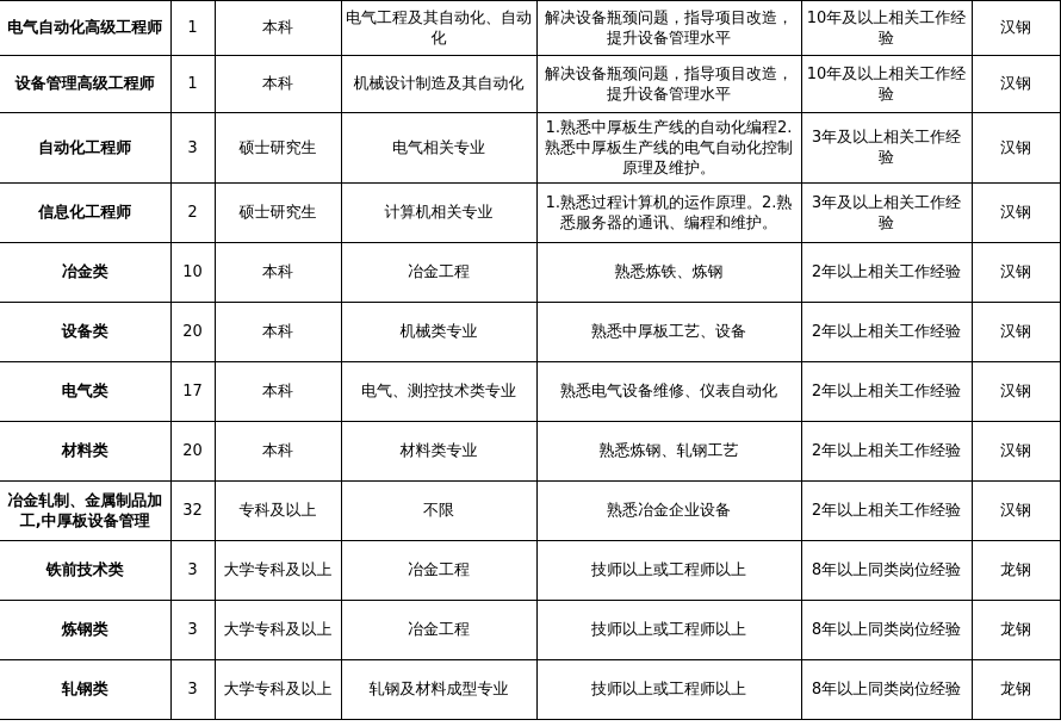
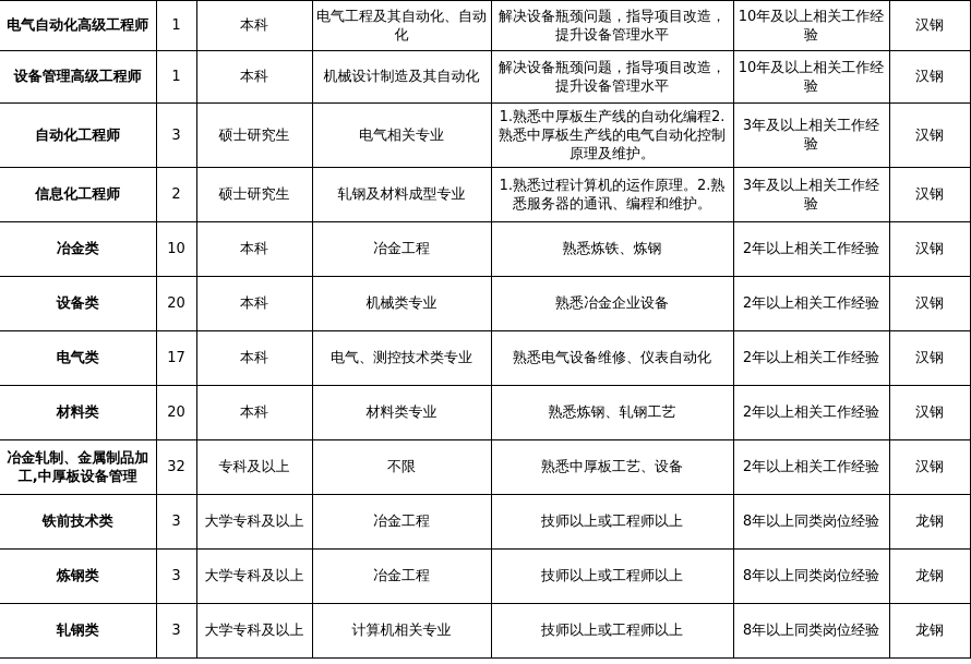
  电气自动化高级工程师	1	本科	电气工程及其自动化、自动化	解决设备瓶颈问题，指导项目改造，提升设备管理水平	10年及以上相关工作经验	汉钢
  设备管理高级工程师	1	本科	机械设计制造及其自动化	解决设备瓶颈问题，指导项目改造，提升设备管理水平	10年及以上相关工作经验	汉钢
  自动化工程师	3	硕士研究生	电气相关专业	1.熟悉中厚板生产线的自动化编程2.熟悉中厚板生产线的电气自动化控制原理及维护。	3年及以上相关工作经验	汉钢
- 信息化工程师	2	硕士研究生	计算机相关专业	1.熟悉过程计算机的运作原理。2.熟悉服务器的通讯、编程和维护。	3年及以上相关工作经验	汉钢
+ 信息化工程师	2	硕士研究生	轧钢及材料成型专业	1.熟悉过程计算机的运作原理。2.熟悉服务器的通讯、编程和维护。	3年及以上相关工作经验	汉钢
  冶金类	10	本科	冶金工程	熟悉炼铁、炼钢	2年以上相关工作经验	汉钢
- 设备类	20	本科	机械类专业	熟悉中厚板工艺、设备	2年以上相关工作经验	汉钢
+ 设备类	20	本科	机械类专业	熟悉冶金企业设备	2年以上相关工作经验	汉钢
  电气类	17	本科	电气、测控技术类专业	熟悉电气设备维修、仪表自动化	2年以上相关工作经验	汉钢
  材料类	20	本科	材料类专业	熟悉炼钢、轧钢工艺	2年以上相关工作经验	汉钢
- 冶金轧制、金属制品加工,中厚板设备管理	32	专科及以上	不限	熟悉冶金企业设备	2年以上相关工作经验	汉钢
+ 冶金轧制、金属制品加工,中厚板设备管理	32	专科及以上	不限	熟悉中厚板工艺、设备	2年以上相关工作经验	汉钢
  铁前技术类	3	大学专科及以上	冶金工程	技师以上或工程师以上	8年以上同类岗位经验	龙钢
  炼钢类	3	大学专科及以上	冶金工程	技师以上或工程师以上	8年以上同类岗位经验	龙钢
- 轧钢类	3	大学专科及以上	轧钢及材料成型专业	技师以上或工程师以上	8年以上同类岗位经验	龙钢
+ 轧钢类	3	大学专科及以上	计算机相关专业	技师以上或工程师以上	8年以上同类岗位经验	龙钢
